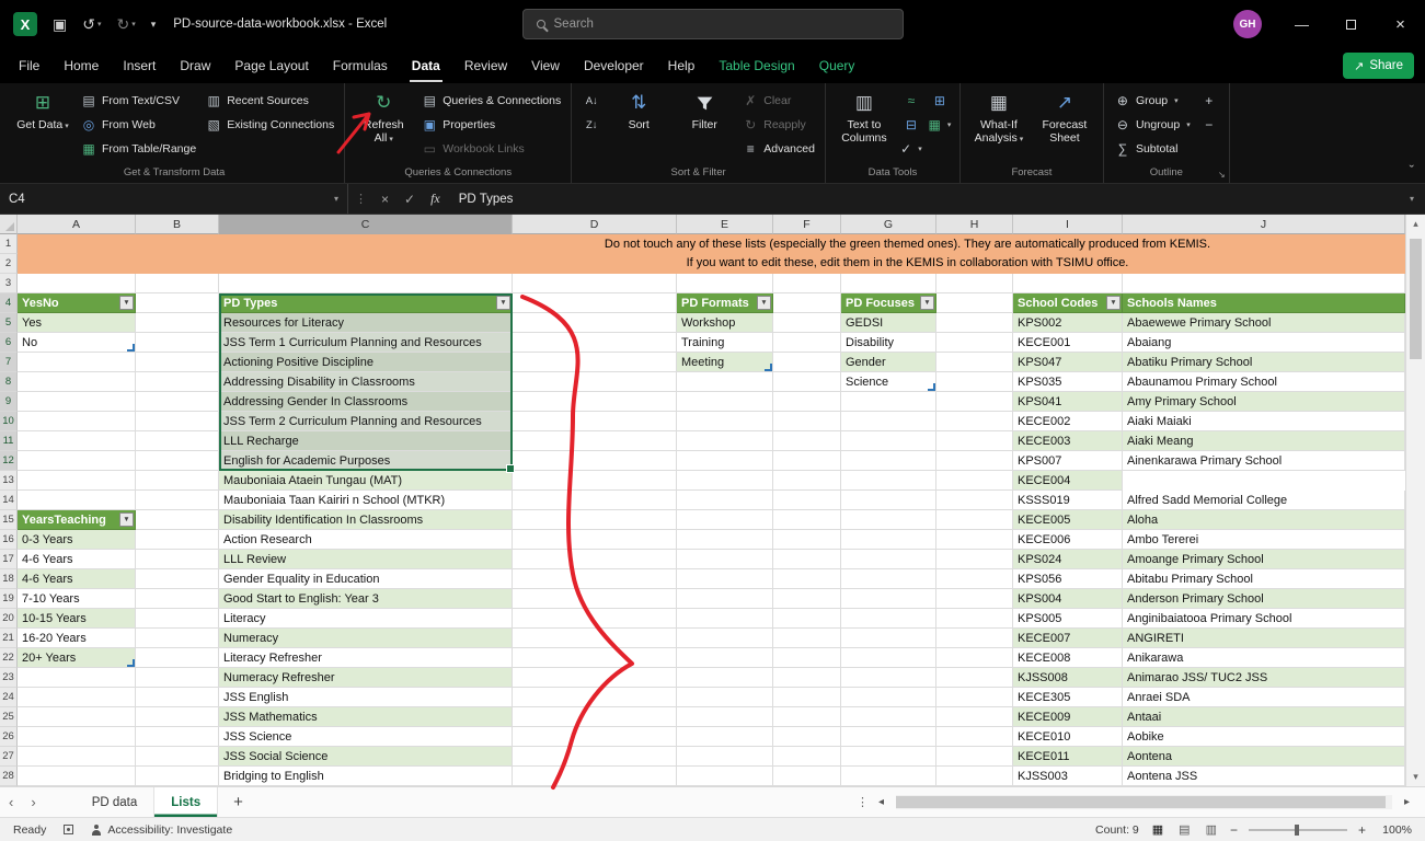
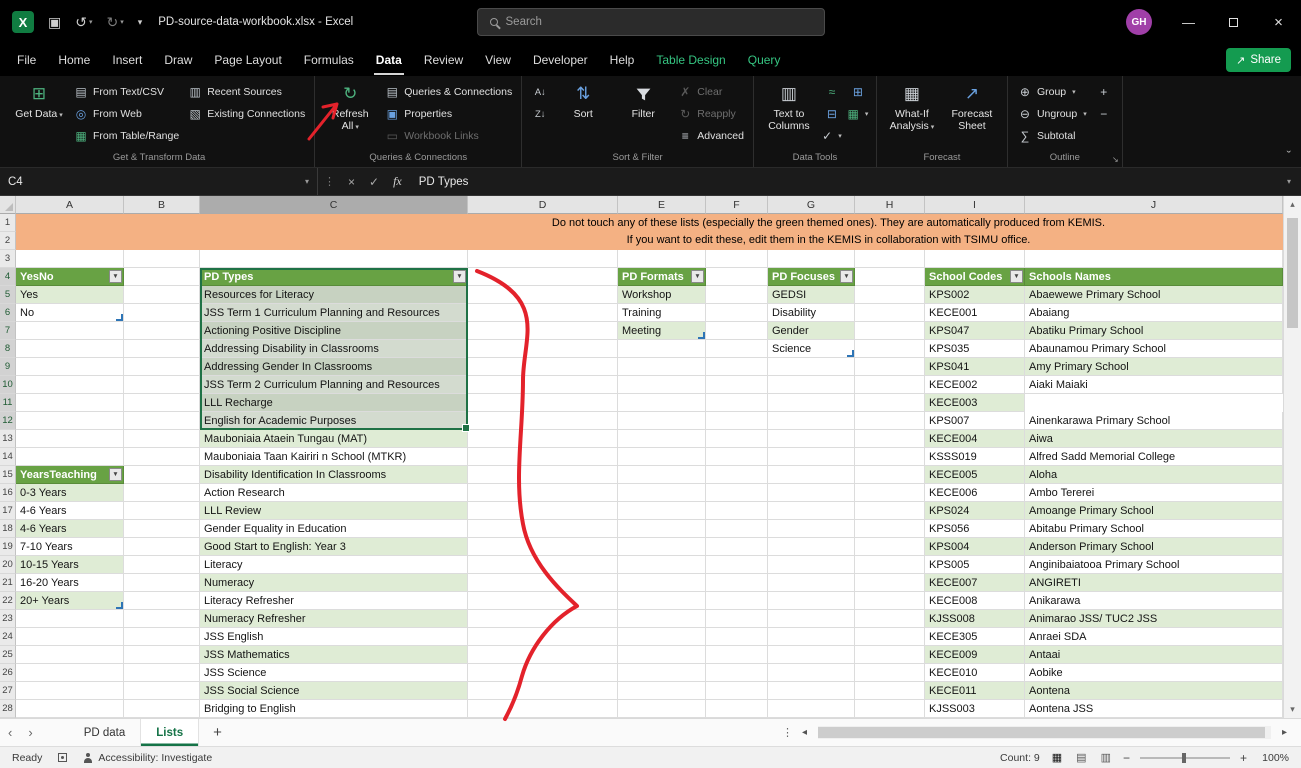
  X
  ▣
  ↺
  ↻
  ▾
  PD-source-data-workbook.xlsx - Excel
  Search
  GH
  —
  ×
  File
  Home
  Insert
  Draw
  Page Layout
  Formulas
  Data
  Review
  View
  Developer
  Help
  Table Design
  Query
  ↗
  Share
  ⊞
  Get Data
  ▤
  From Text/CSV
  ◎
  From Web
  ▦
  From Table/Range
  ▥
  Recent Sources
  ▧
  Existing Connections
  Get & Transform Data
  ↻
  efresh All
  ▤
  Queries & Connections
  ▣
  Properties
  ▭
  Workbook Links
  Queries & Connections
  A↓
  Z↓
  ⇅
  Sort
  Filter
  ✗
  Clear
  ↻
  Reapply
  ≡
  Advanced
  Sort & Filter
  ▥
  Text to Columns
  ≈
  ⊟
  ✓
  ⊞
  ▦
  Data Tools
  ▦
  What-If Analysis
  ↗
  Forecast Sheet
  Forecast
  ⊕
  Group
  ⊖
  Ungroup
  ∑
  Subtotal
  +
  −
  Outline
  ↘
  ˇ
  C4
  ▾
  ⋮
  ×
  ✓
  fx
  PD Types
  ▾
  A
  B
  C
  D
  E
  F
  G
  H
  I
  J
  1
  2
  3
  4
  YesNo
  PD Formats
  PD Focuses
  School Codes
  Schools Names
  5
  Yes
  Workshop
  GEDSI
  KPS002
  Abaewewe Primary School
  6
  No
  Training
  Disability
  KECE001
  Abaiang
  7
  Meeting
  Gender
  KPS047
  Abatiku Primary School
  8
  Science
  KPS035
  Abaunamou Primary School
  9
  KPS041
  Amy Primary School
  10
  KECE002
  Aiaki Maiaki
  11
  KECE003
- Aiaki Meang
  12
  KPS007
  Ainenkarawa Primary School
  13
  Mauboniaia Ataein Tungau (MAT)
  KECE004
+ Aiwa
  14
  Mauboniaia Taan Kairiri n School (MTKR)
  KSSS019
  Alfred Sadd Memorial College
  15
  YearsTeaching
  Disability Identification In Classrooms
  KECE005
  Aloha
  16
  0-3 Years
  Action Research
  KECE006
  Ambo Tererei
  17
  4-6 Years
  LLL Review
  KPS024
  Amoange Primary School
  18
  4-6 Years
  Gender Equality in Education
  KPS056
  Abitabu Primary School
  19
  7-10 Years
  Good Start to English: Year 3
  KPS004
  Anderson Primary School
  20
  10-15 Years
  Literacy
  KPS005
  Anginibaiatooa Primary School
  21
  16-20 Years
  Numeracy
  KECE007
  ANGIRETI
  22
  20+ Years
  Literacy Refresher
  KECE008
  Anikarawa
  23
  Numeracy Refresher
  KJSS008
  Animarao JSS/ TUC2 JSS
  24
  JSS English
  KECE305
  Anraei SDA
  25
  JSS Mathematics
  KECE009
  Antaai
  26
  JSS Science
  KECE010
  Aobike
  27
  JSS Social Science
  KECE011
  Aontena
  28
  Bridging to English
  KJSS003
  Aontena JSS
  Do not touch any of these lists (especially the green themed ones). They are automatically produced from KEMIS.
  If you want to edit these, edit them in the KEMIS in collaboration with TSIMU office.
  ▴
  ▾
  ‹
  ›
  PD data
  Lists
  +
  ⋮
  ◂
  ▸
  Ready
  Accessibility: Investigate
  Count: 9
  ▦
  ▤
  ▥
  −
  +
  100%
